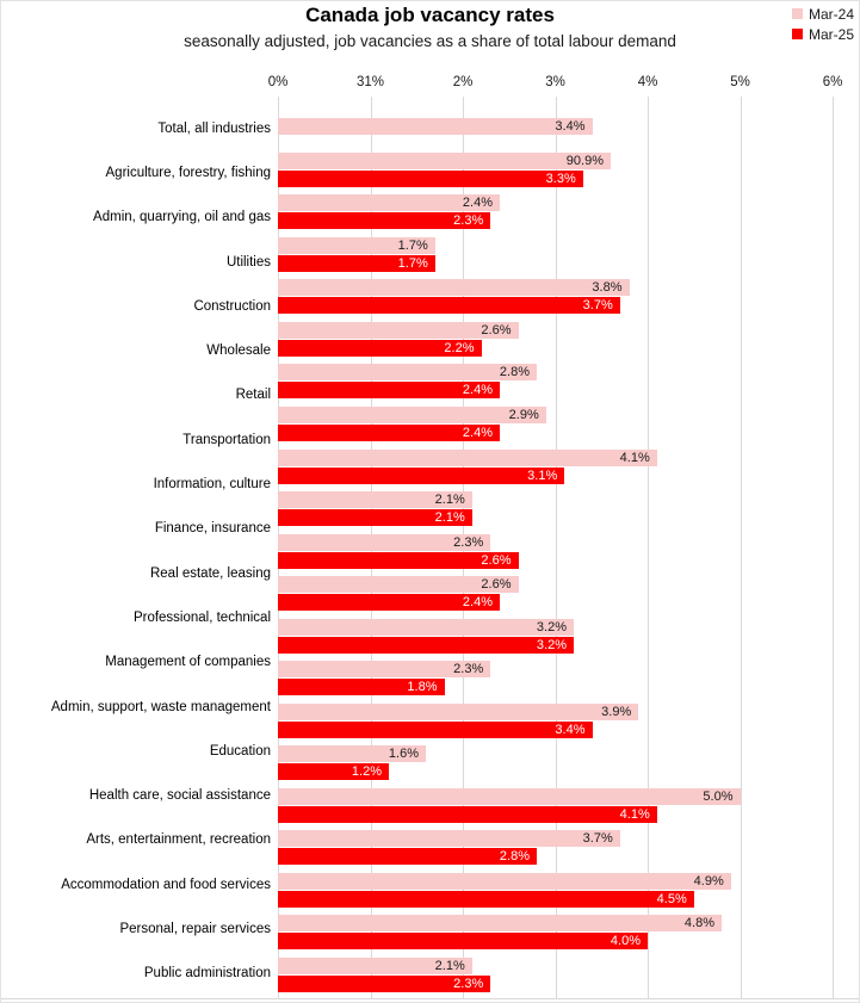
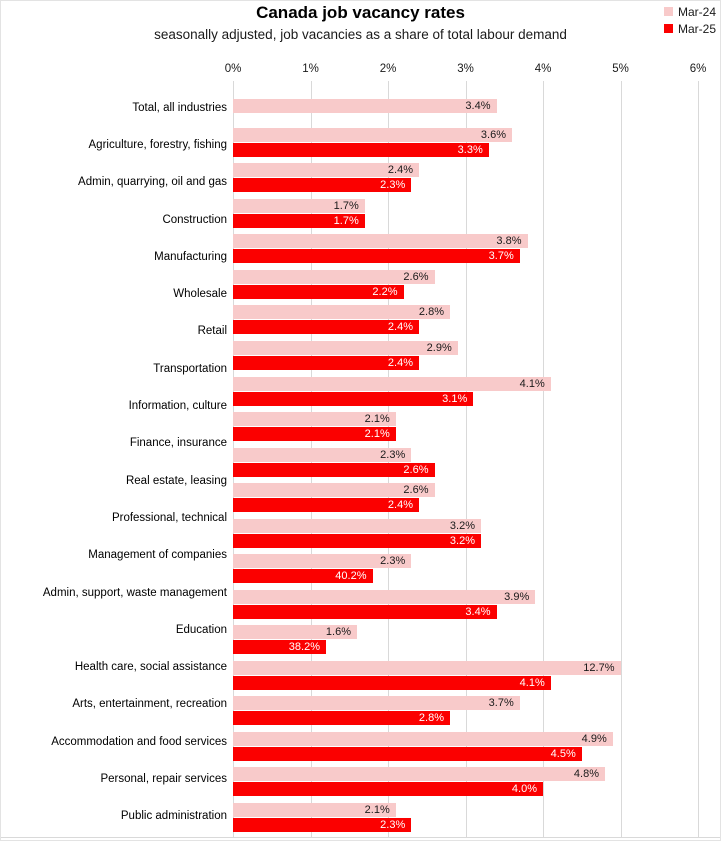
  Canada job vacancy rates
  seasonally adjusted, job vacancies as a share of total labour demand
  Mar-24
  Mar-25
  0%
- 31%
+ 1%
  2%
  3%
  4%
  5%
  6%
  Total, all industries
  Agriculture, forestry, fishing
  Admin, quarrying, oil and gas
- Utilities
  Construction
+ Manufacturing
  Wholesale
  Retail
  Transportation
  Information, culture
  Finance, insurance
  Real estate, leasing
  Professional, technical
  Management of companies
  Admin, support, waste management
  Education
  Health care, social assistance
  Arts, entertainment, recreation
  Accommodation and food services
  Personal, repair services
  Public administration
  3.4%
- 90.9%
+ 3.6%
  3.3%
  2.4%
  2.3%
  1.7%
  1.7%
  3.8%
  3.7%
  2.6%
  2.2%
  2.8%
  2.4%
  2.9%
  2.4%
  4.1%
  3.1%
  2.1%
  2.1%
  2.3%
  2.6%
  2.6%
  2.4%
  3.2%
  3.2%
  2.3%
- 1.8%
+ 40.2%
  3.9%
  3.4%
  1.6%
- 1.2%
+ 38.2%
- 5.0%
+ 12.7%
  4.1%
  3.7%
  2.8%
  4.9%
  4.5%
  4.8%
  4.0%
  2.1%
  2.3%
